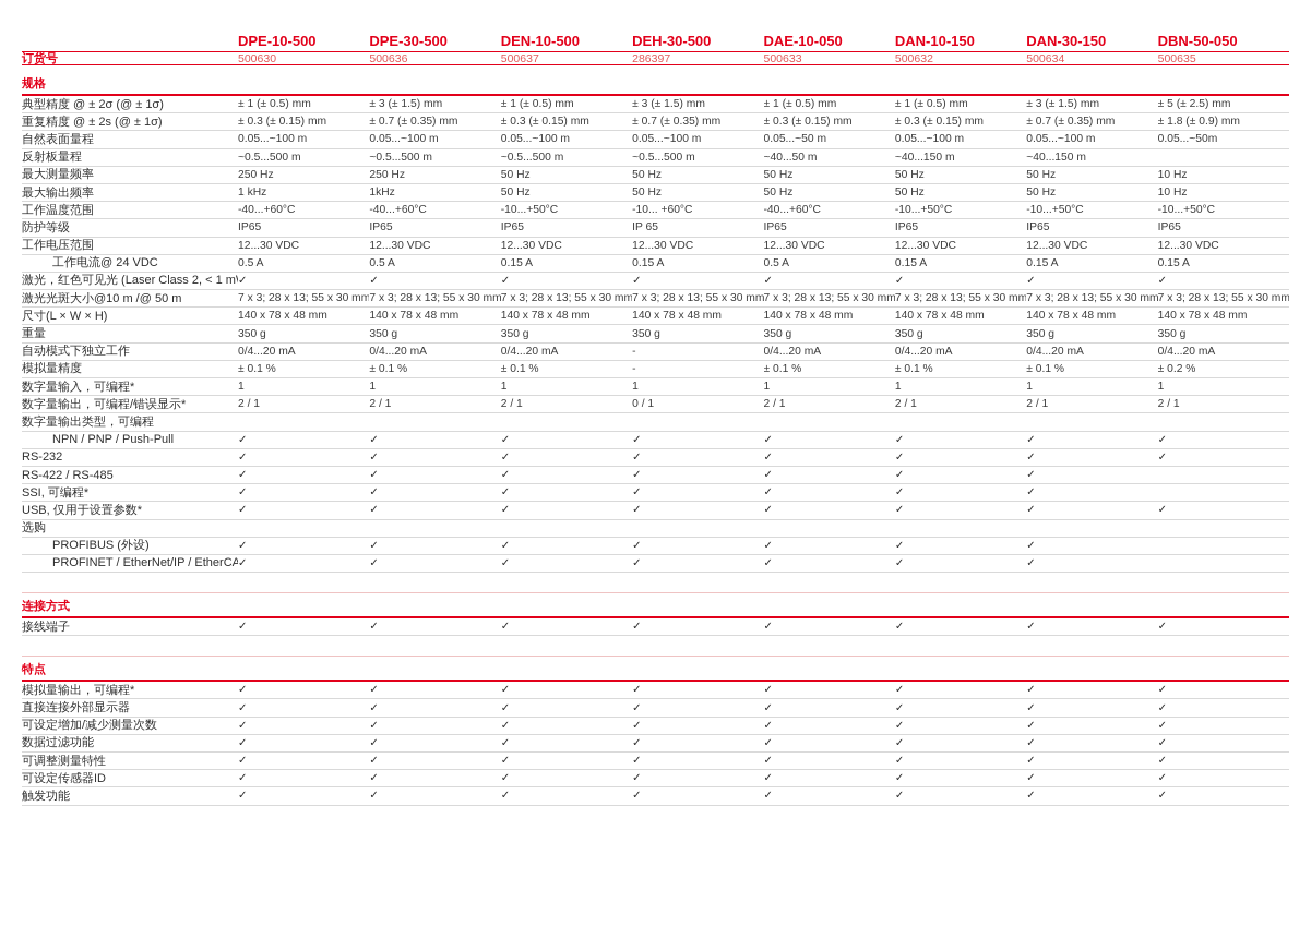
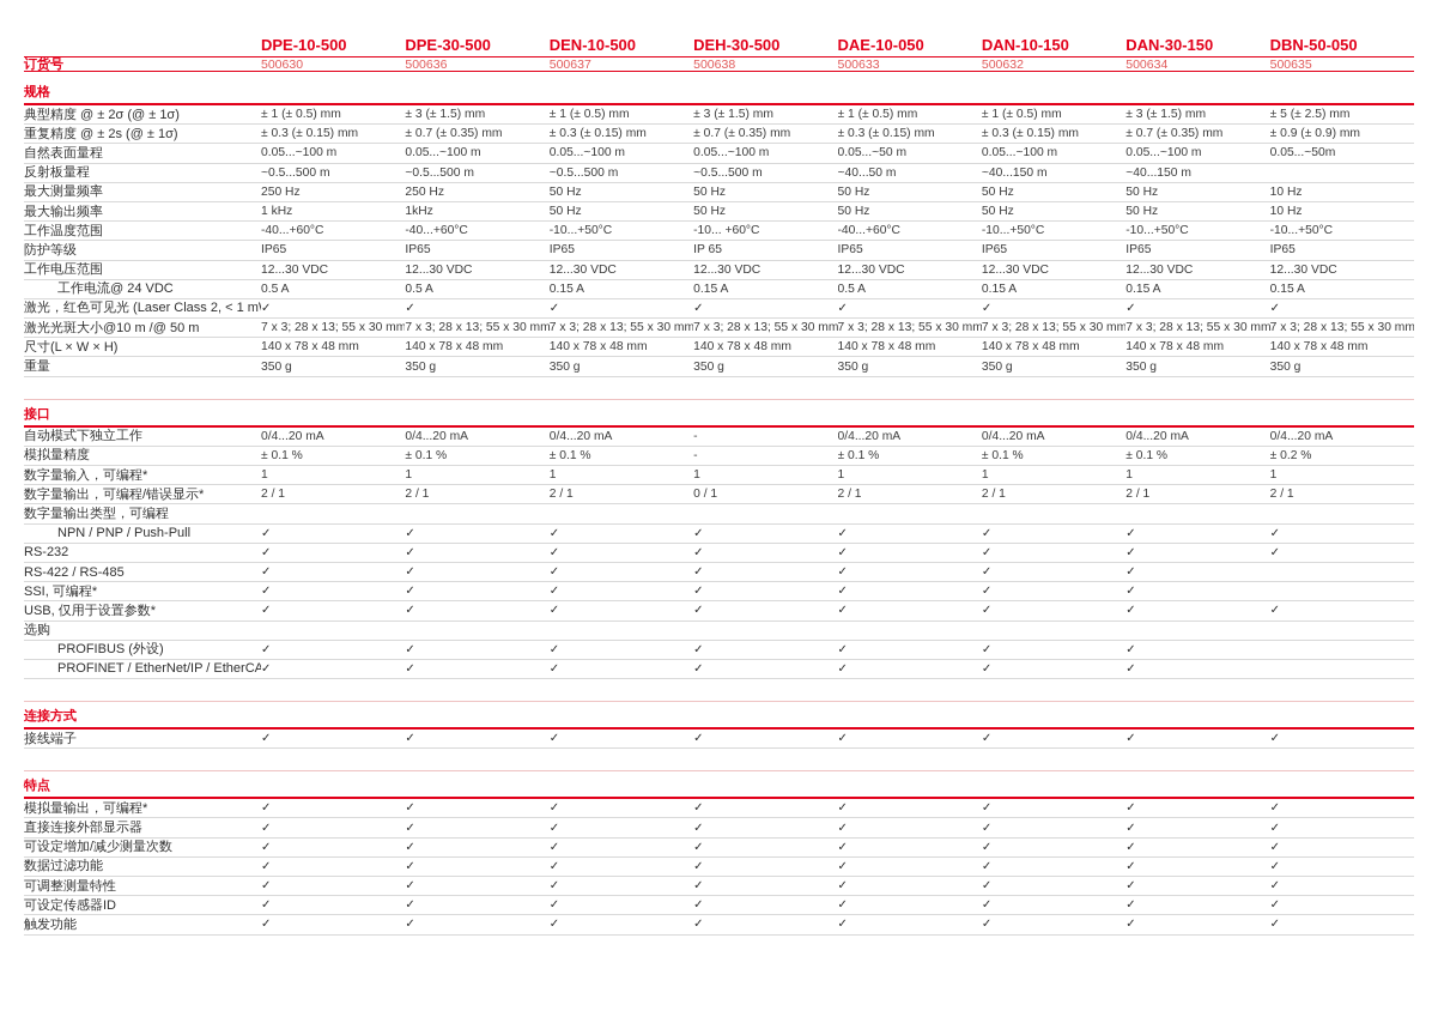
  DPE-10-500
  DPE-30-500
  DEN-10-500
  DEH-30-500
  DAE-10-050
  DAN-10-150
  DAN-30-150
  DBN-50-050
  订货号
  500630
  500636
  500637
- 286397
+ 500638
  500633
  500632
  500634
  500635
  规格
  典型精度 @ ± 2σ (@ ± 1σ)
  ± 1 (± 0.5) mm
  ± 3 (± 1.5) mm
  ± 1 (± 0.5) mm
  ± 3 (± 1.5) mm
  ± 1 (± 0.5) mm
  ± 1 (± 0.5) mm
  ± 3 (± 1.5) mm
  ± 5 (± 2.5) mm
  重复精度 @ ± 2s (@ ± 1σ)
  ± 0.3 (± 0.15) mm
  ± 0.7 (± 0.35) mm
  ± 0.3 (± 0.15) mm
  ± 0.7 (± 0.35) mm
  ± 0.3 (± 0.15) mm
  ± 0.3 (± 0.15) mm
  ± 0.7 (± 0.35) mm
- ± 1.8 (± 0.9) mm
+ ± 0.9 (± 0.9) mm
  自然表面量程
  0.05...~100 m
  0.05...~100 m
  0.05...~100 m
  0.05...~100 m
  0.05...~50 m
  0.05...~100 m
  0.05...~100 m
  0.05...~50m
  反射板量程
  ~0.5...500 m
  ~0.5...500 m
  ~0.5...500 m
  ~0.5...500 m
  ~40...50 m
  ~40...150 m
  ~40...150 m
  最大测量频率
  250 Hz
  250 Hz
  50 Hz
  50 Hz
  50 Hz
  50 Hz
  50 Hz
  10 Hz
  最大输出频率
  1 kHz
  1kHz
  50 Hz
  50 Hz
  50 Hz
  50 Hz
  50 Hz
  10 Hz
  工作温度范围
  -40...+60°C
  -40...+60°C
  -10...+50°C
  -10... +60°C
  -40...+60°C
  -10...+50°C
  -10...+50°C
  -10...+50°C
  防护等级
  IP65
  IP65
  IP65
  IP 65
  IP65
  IP65
  IP65
  IP65
  工作电压范围
  12...30 VDC
  12...30 VDC
  12...30 VDC
  12...30 VDC
  12...30 VDC
  12...30 VDC
  12...30 VDC
  12...30 VDC
  工作电流@ 24 VDC
  0.5 A
  0.5 A
  0.15 A
  0.15 A
  0.5 A
  0.15 A
  0.15 A
  0.15 A
  激光，红色可见光 (Laser Class 2, < 1 m
  ✓
  ✓
  ✓
  ✓
  ✓
  ✓
  ✓
  ✓
  激光光斑大小@10 m /@ 50 m
  7 x 3; 28 x 13; 55 x 30 mm
  7 x 3; 28 x 13; 55 x 30 mm
  7 x 3; 28 x 13; 55 x 30 mm
  7 x 3; 28 x 13; 55 x 30 mm
  7 x 3; 28 x 13; 55 x 30 mm
  7 x 3; 28 x 13; 55 x 30 mm
  7 x 3; 28 x 13; 55 x 30 mm
  7 x 3; 28 x 13; 55 x 30 mm
  尺寸(L × W × H)
  140 x 78 x 48 mm
  140 x 78 x 48 mm
  140 x 78 x 48 mm
  140 x 78 x 48 mm
  140 x 78 x 48 mm
  140 x 78 x 48 mm
  140 x 78 x 48 mm
  140 x 78 x 48 mm
  重量
  350 g
  350 g
  350 g
  350 g
  350 g
  350 g
  350 g
  350 g
+ 接口
  自动模式下独立工作
  0/4...20 mA
  0/4...20 mA
  0/4...20 mA
  -
  0/4...20 mA
  0/4...20 mA
  0/4...20 mA
  0/4...20 mA
  模拟量精度
  ± 0.1 %
  ± 0.1 %
  ± 0.1 %
  -
  ± 0.1 %
  ± 0.1 %
  ± 0.1 %
  ± 0.2 %
  数字量输入，可编程*
  1
  1
  1
  1
  1
  1
  1
  1
  数字量输出，可编程/错误显示*
  2 / 1
  2 / 1
  2 / 1
  0 / 1
  2 / 1
  2 / 1
  2 / 1
  2 / 1
  数字量输出类型，可编程
  NPN / PNP / Push-Pull
  ✓
  ✓
  ✓
  ✓
  ✓
  ✓
  ✓
  ✓
  RS-232
  ✓
  ✓
  ✓
  ✓
  ✓
  ✓
  ✓
  ✓
  RS-422 / RS-485
  ✓
  ✓
  ✓
  ✓
  ✓
  ✓
  ✓
  SSI, 可编程*
  ✓
  ✓
  ✓
  ✓
  ✓
  ✓
  ✓
  USB, 仅用于设置参数*
  ✓
  ✓
  ✓
  ✓
  ✓
  ✓
  ✓
  ✓
  选购
  PROFIBUS (外设)
  ✓
  ✓
  ✓
  ✓
  ✓
  ✓
  ✓
  PROFINET / EtherNet/IP / EtherCA
  ✓
  ✓
  ✓
  ✓
  ✓
  ✓
  ✓
  连接方式
  接线端子
  ✓
  ✓
  ✓
  ✓
  ✓
  ✓
  ✓
  ✓
  特点
  模拟量输出，可编程*
  ✓
  ✓
  ✓
  ✓
  ✓
  ✓
  ✓
  ✓
  直接连接外部显示器
  ✓
  ✓
  ✓
  ✓
  ✓
  ✓
  ✓
  ✓
  可设定增加/减少测量次数
  ✓
  ✓
  ✓
  ✓
  ✓
  ✓
  ✓
  ✓
  数据过滤功能
  ✓
  ✓
  ✓
  ✓
  ✓
  ✓
  ✓
  ✓
  可调整测量特性
  ✓
  ✓
  ✓
  ✓
  ✓
  ✓
  ✓
  ✓
  可设定传感器ID
  ✓
  ✓
  ✓
  ✓
  ✓
  ✓
  ✓
  ✓
  触发功能
  ✓
  ✓
  ✓
  ✓
  ✓
  ✓
  ✓
  ✓
